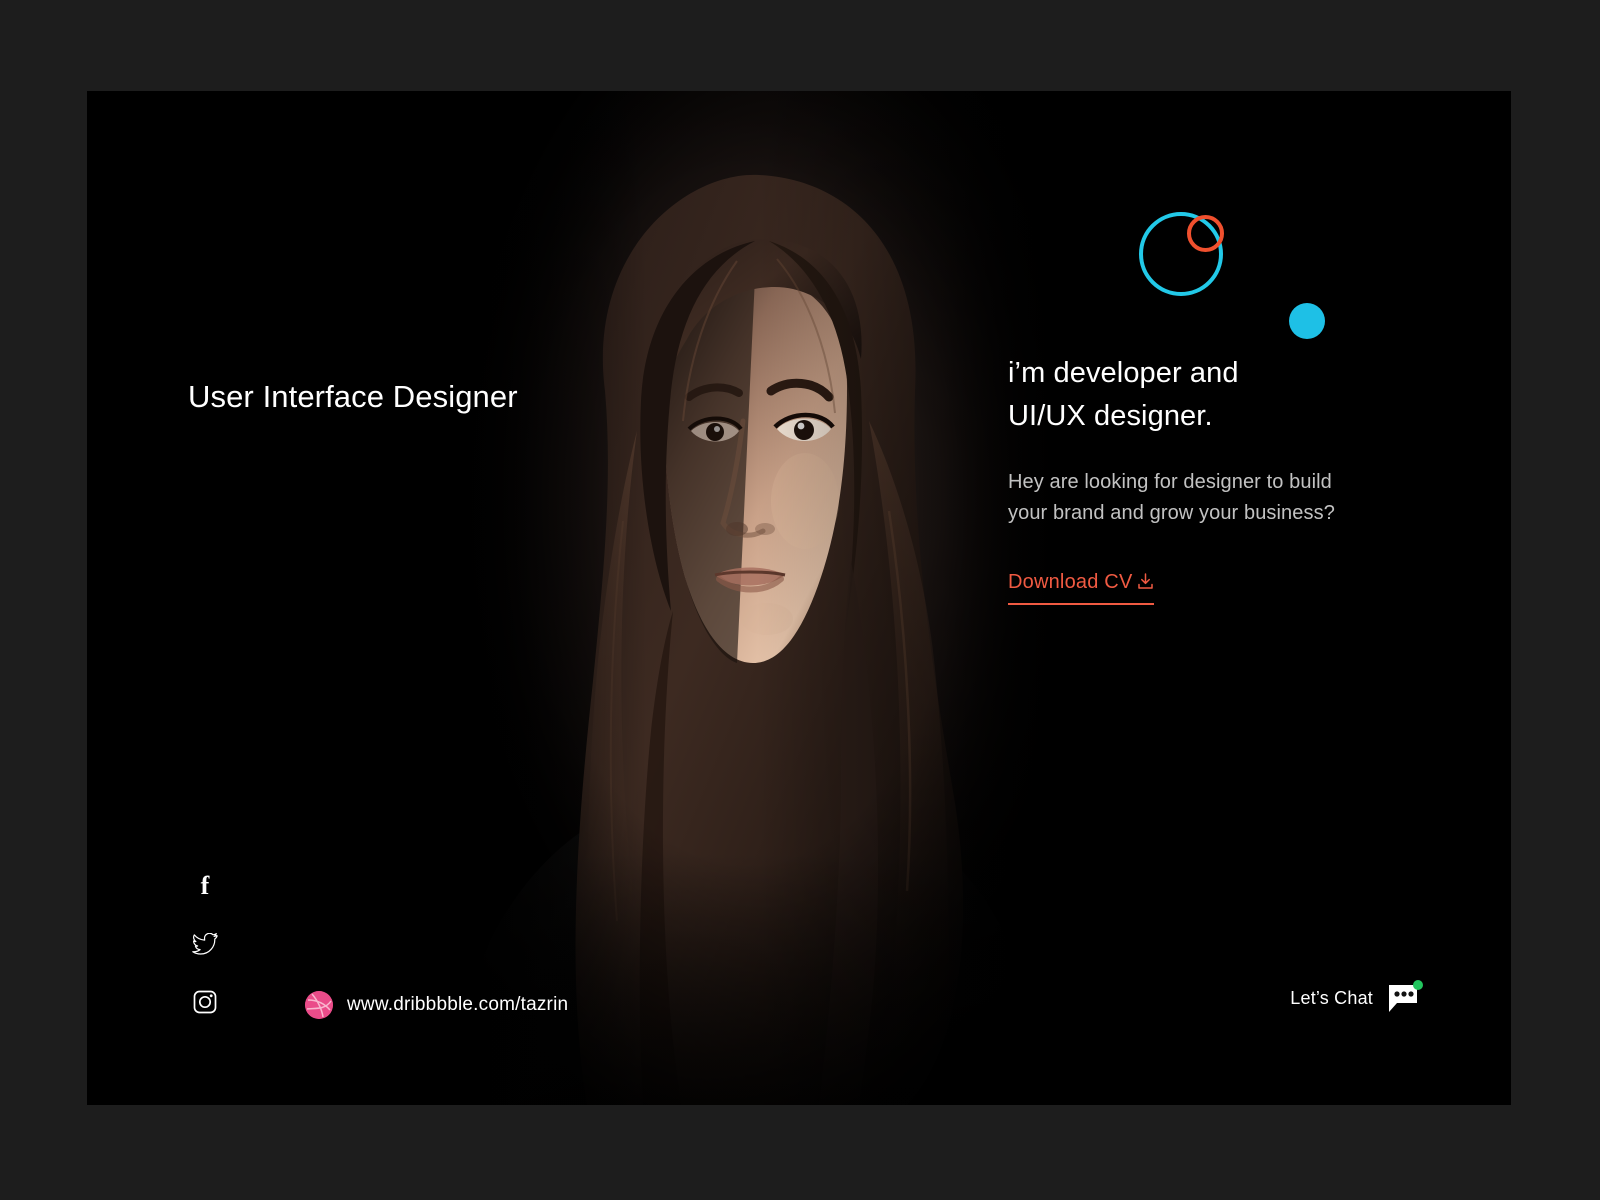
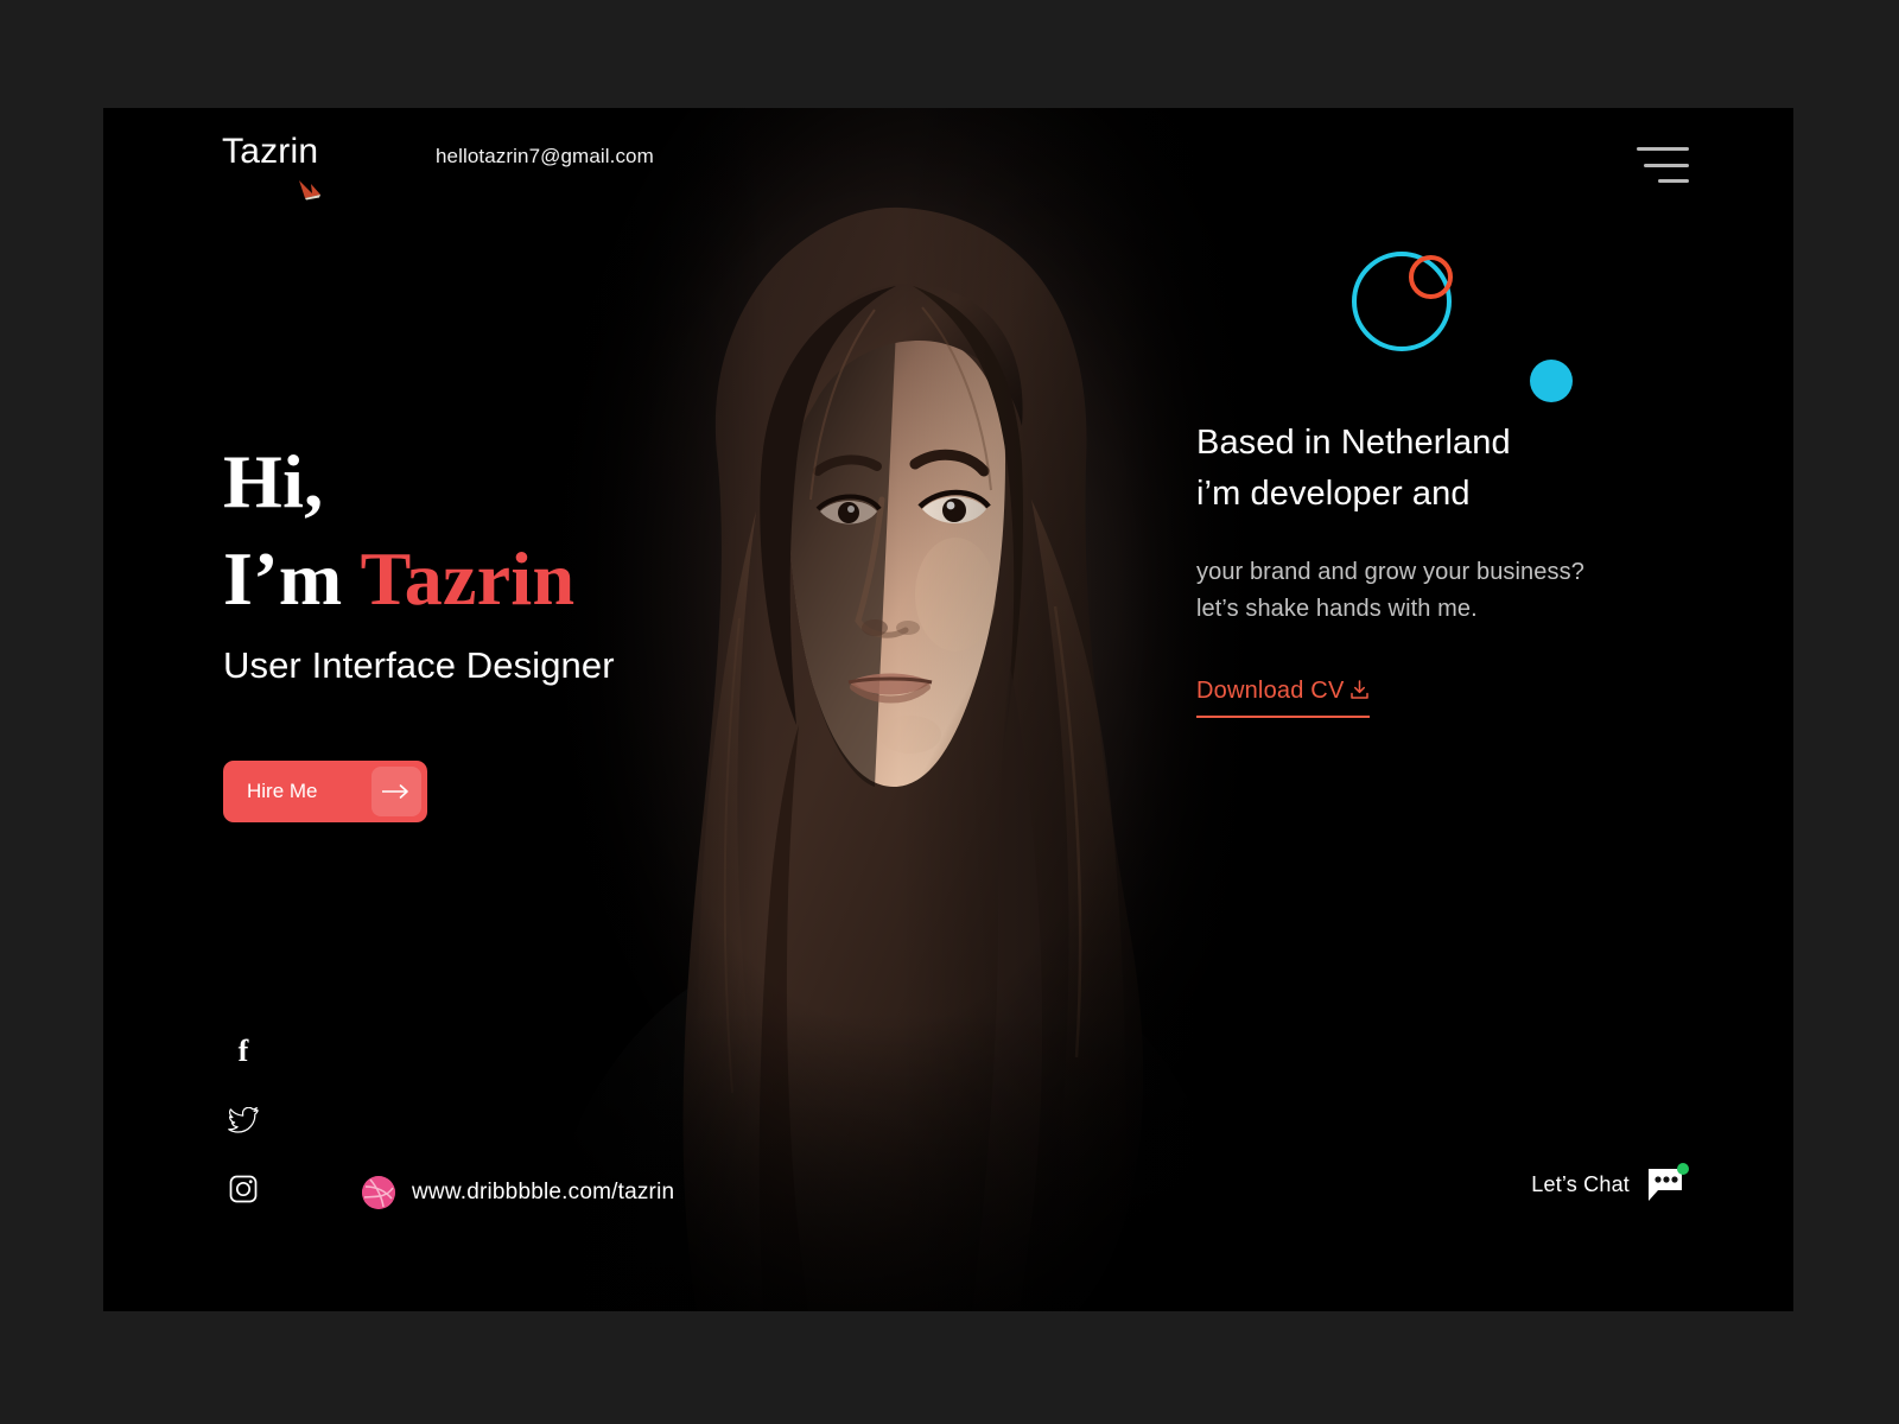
+ Tazrin
+ hellotazrin7@gmail.com
+ Hi,
+ I’m Tazrin
  User Interface Designer
+ Hire Me
  f
  www.dribbbble.com/tazrin
+ Based in Netherland
  i’m developer and
- UI/UX designer.
- Hey are looking for designer to build
  your brand and grow your business?
+ let’s shake hands with me.
  Download CV
  Let’s Chat
